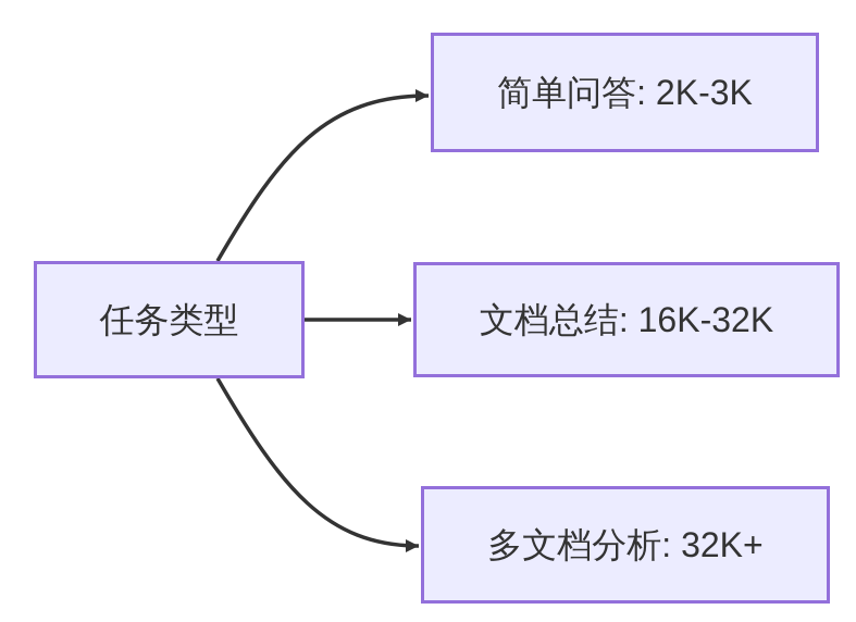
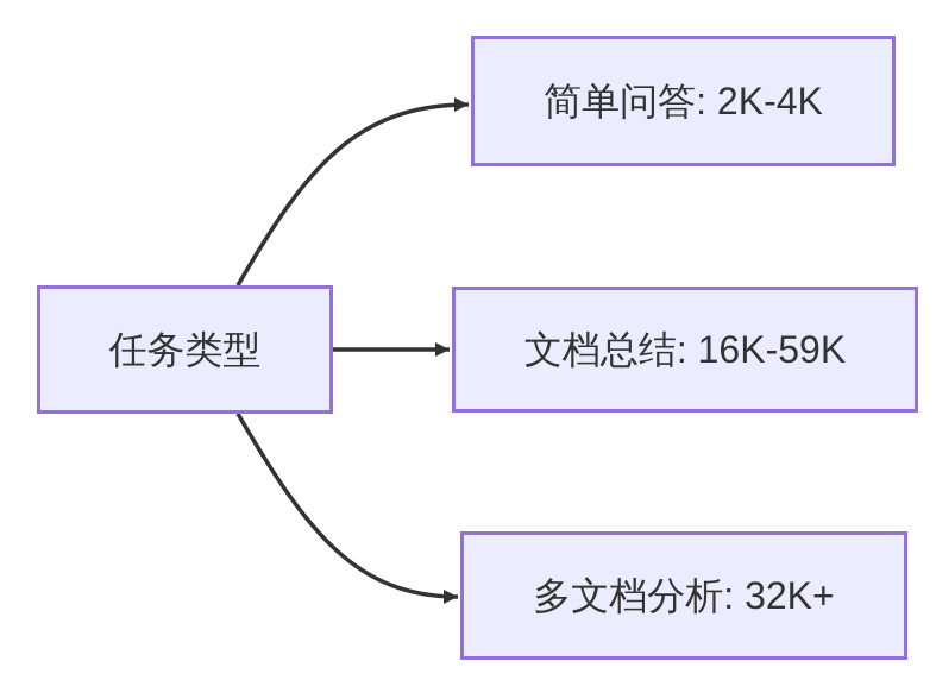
  任务类型
- 简单问答: 2K-3K
+ 简单问答: 2K-4K
- 文档总结: 16K-32K
+ 文档总结: 16K-59K
  多文档分析: 32K+
